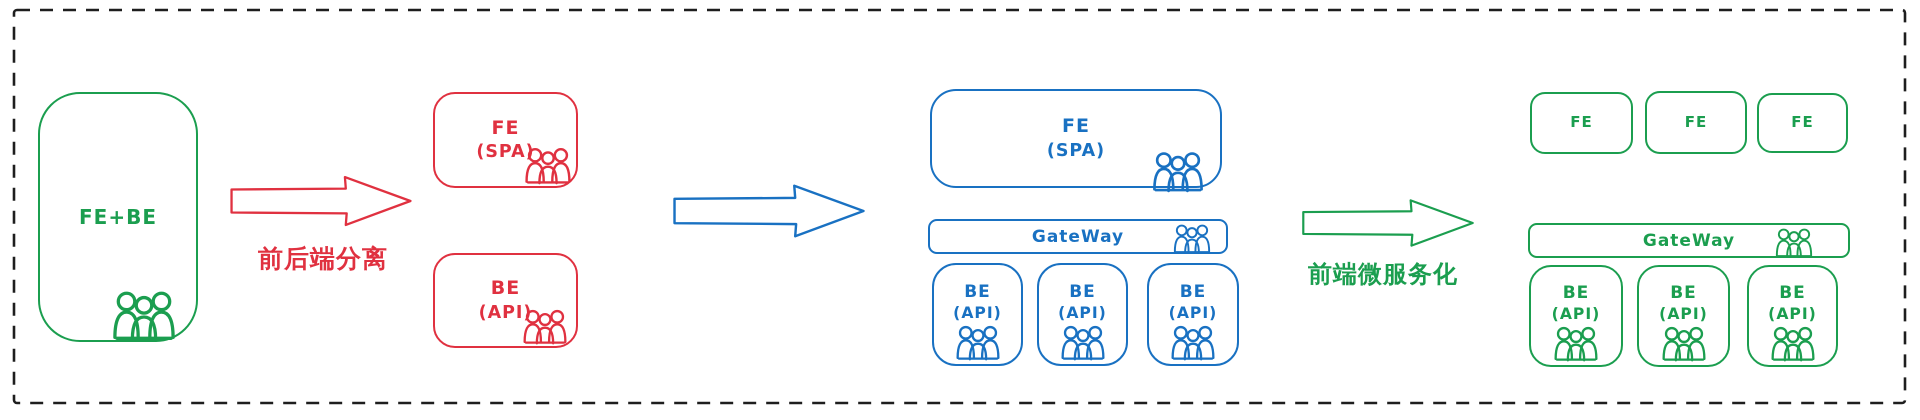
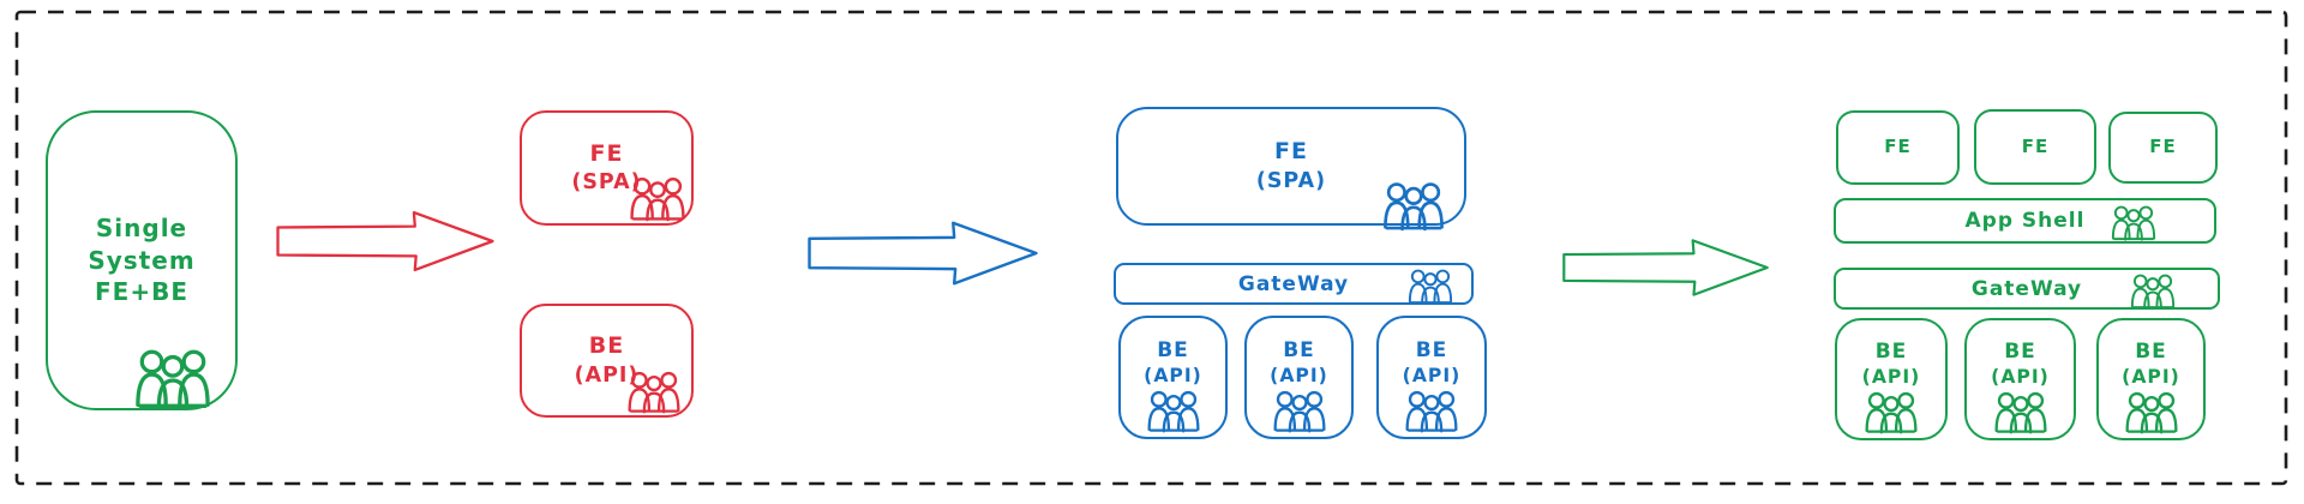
+ Single System
  FE+BE
- 前后端分离
  FE
  (SPA
  BE
  (API
  FE
  (SPA)
  GateWay
  BE
  (API)
  BE
  (API)
  BE
  (API)
- 前端微服务化
  FE
  FE
  FE
+ App Shell
  GateWay
  BE
  (API)
  BE
  (API)
  BE
  (API)
